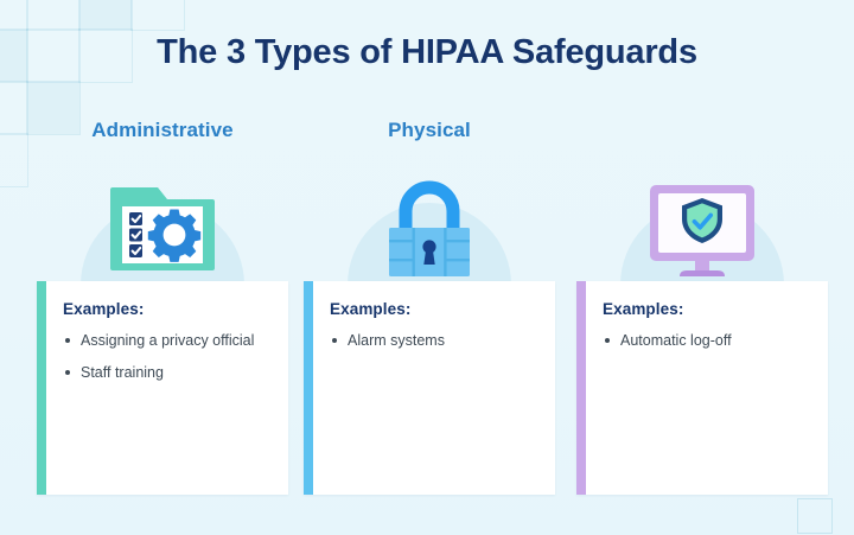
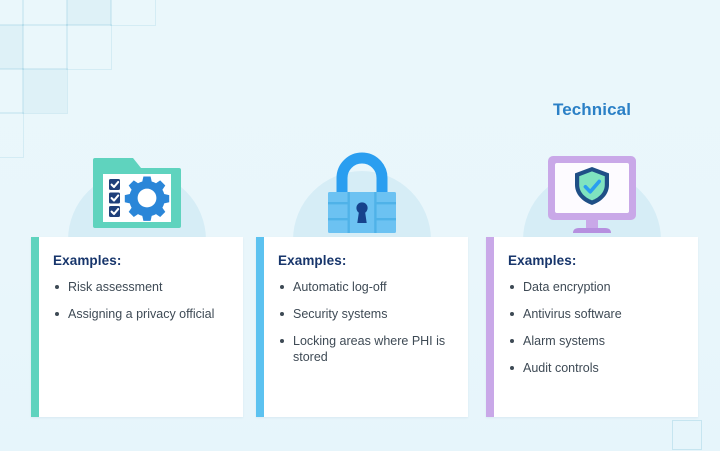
- The 3 Types of HIPAA Safeguards
- Administrative
  Examples:
+ Risk assessment
  Assigning a privacy official
- Staff training
- Physical
  Examples:
- Alarm systems
+ Automatic log-off
+ Security systems
+ Locking areas where PHI is stored
+ Technical
  Examples:
+ Data encryption
+ Antivirus software
- Automatic log-off
+ Alarm systems
+ Audit controls
